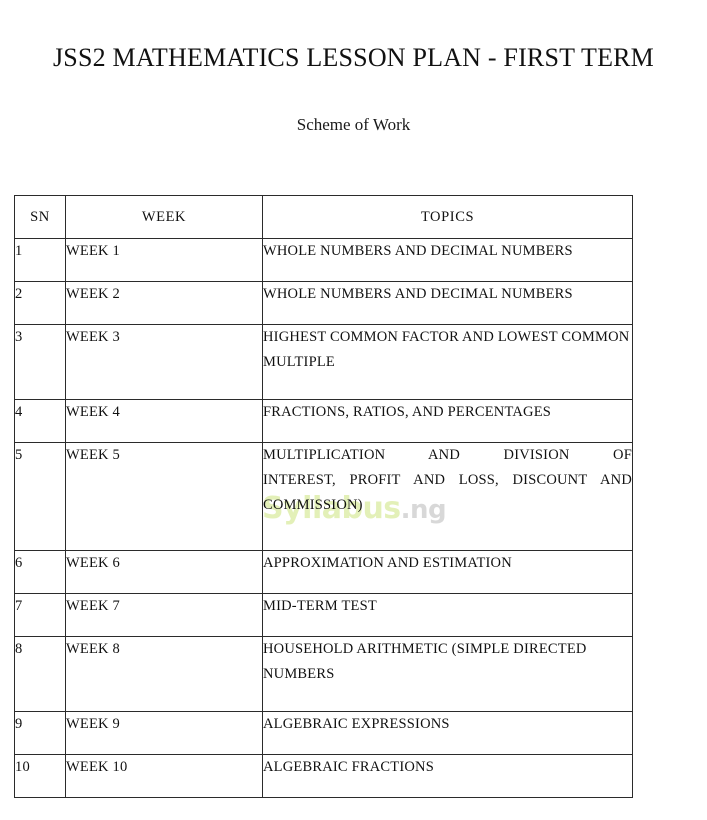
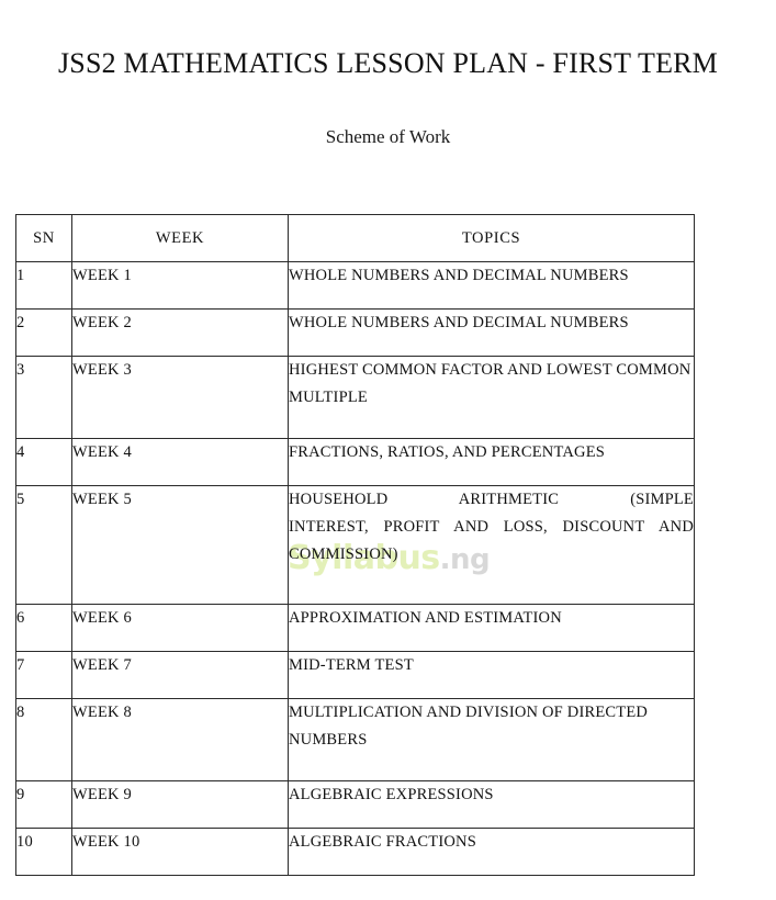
  JSS2 MATHEMATICS LESSON PLAN - FIRST TERM
  Scheme of Work
  Syllabus.ng
  SN	WEEK	TOPICS
  1	WEEK 1	WHOLE NUMBERS AND DECIMAL NUMBERS
  2	WEEK 2	WHOLE NUMBERS AND DECIMAL NUMBERS
  3	WEEK 3	HIGHEST COMMON FACTOR AND LOWEST COMMON MULTIPLE
  4	WEEK 4	FRACTIONS, RATIOS, AND PERCENTAGES
- 5	WEEK 5	MULTIPLICATION AND DIVISION OF INTEREST, PROFIT AND LOSS, DISCOUNT AND COMMISSION)
+ 5	WEEK 5	HOUSEHOLD ARITHMETIC (SIMPLE INTEREST, PROFIT AND LOSS, DISCOUNT AND COMMISSION)
  6	WEEK 6	APPROXIMATION AND ESTIMATION
  7	WEEK 7	MID-TERM TEST
- 8	WEEK 8	HOUSEHOLD ARITHMETIC (SIMPLE DIRECTED NUMBERS
+ 8	WEEK 8	MULTIPLICATION AND DIVISION OF DIRECTED NUMBERS
  9	WEEK 9	ALGEBRAIC EXPRESSIONS
  10	WEEK 10	ALGEBRAIC FRACTIONS
